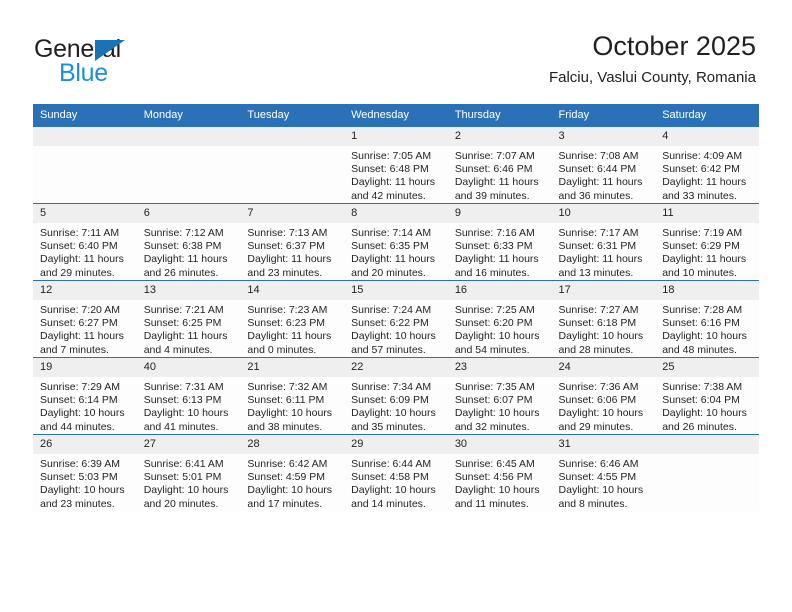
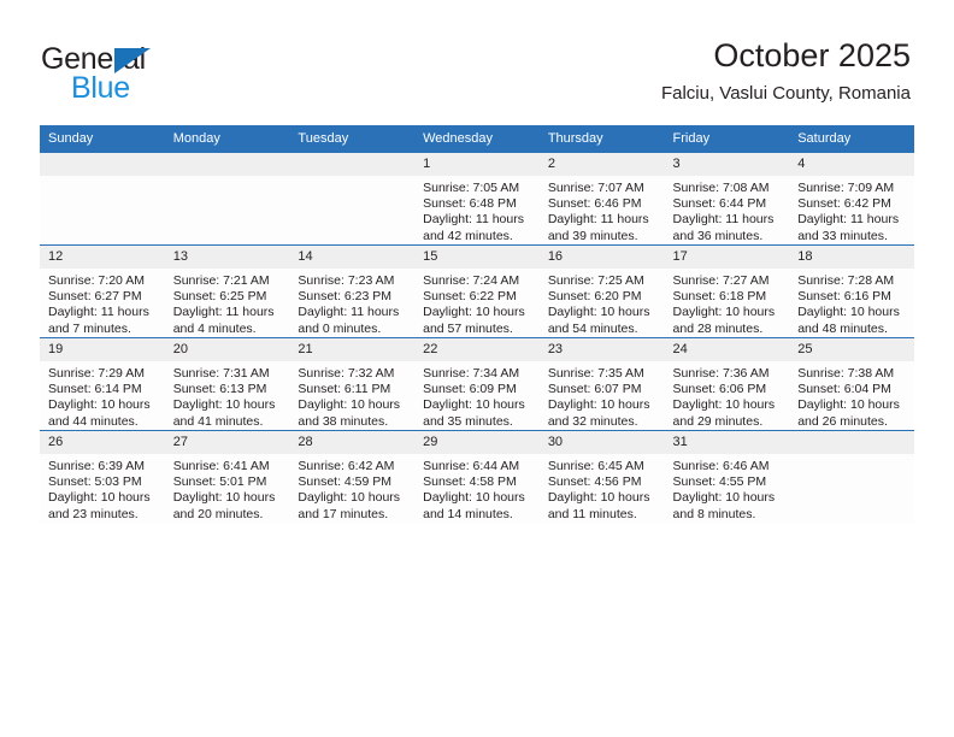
  General
  Blue
  October 2025
  Falciu, Vaslui County, Romania
  Sunday	Monday	Tuesday	Wednesday	Thursday	Friday	Saturday
- 			1Sunrise: 7:05 AMSunset: 6:48 PMDaylight: 11 hoursand 42 minutes.	2Sunrise: 7:07 AMSunset: 6:46 PMDaylight: 11 hoursand 39 minutes.	3Sunrise: 7:08 AMSunset: 6:44 PMDaylight: 11 hoursand 36 minutes.	4Sunrise: 4:09 AMSunset: 6:42 PMDaylight: 11 hoursand 33 minutes.
+ 			1Sunrise: 7:05 AMSunset: 6:48 PMDaylight: 11 hoursand 42 minutes.	2Sunrise: 7:07 AMSunset: 6:46 PMDaylight: 11 hoursand 39 minutes.	3Sunrise: 7:08 AMSunset: 6:44 PMDaylight: 11 hoursand 36 minutes.	4Sunrise: 7:09 AMSunset: 6:42 PMDaylight: 11 hoursand 33 minutes.
- 5Sunrise: 7:11 AMSunset: 6:40 PMDaylight: 11 hoursand 29 minutes.	6Sunrise: 7:12 AMSunset: 6:38 PMDaylight: 11 hoursand 26 minutes.	7Sunrise: 7:13 AMSunset: 6:37 PMDaylight: 11 hoursand 23 minutes.	8Sunrise: 7:14 AMSunset: 6:35 PMDaylight: 11 hoursand 20 minutes.	9Sunrise: 7:16 AMSunset: 6:33 PMDaylight: 11 hoursand 16 minutes.	10Sunrise: 7:17 AMSunset: 6:31 PMDaylight: 11 hoursand 13 minutes.	11Sunrise: 7:19 AMSunset: 6:29 PMDaylight: 11 hoursand 10 minutes.
  12Sunrise: 7:20 AMSunset: 6:27 PMDaylight: 11 hoursand 7 minutes.	13Sunrise: 7:21 AMSunset: 6:25 PMDaylight: 11 hoursand 4 minutes.	14Sunrise: 7:23 AMSunset: 6:23 PMDaylight: 11 hoursand 0 minutes.	15Sunrise: 7:24 AMSunset: 6:22 PMDaylight: 10 hoursand 57 minutes.	16Sunrise: 7:25 AMSunset: 6:20 PMDaylight: 10 hoursand 54 minutes.	17Sunrise: 7:27 AMSunset: 6:18 PMDaylight: 10 hoursand 28 minutes.	18Sunrise: 7:28 AMSunset: 6:16 PMDaylight: 10 hoursand 48 minutes.
- 19Sunrise: 7:29 AMSunset: 6:14 PMDaylight: 10 hoursand 44 minutes.	40Sunrise: 7:31 AMSunset: 6:13 PMDaylight: 10 hoursand 41 minutes.	21Sunrise: 7:32 AMSunset: 6:11 PMDaylight: 10 hoursand 38 minutes.	22Sunrise: 7:34 AMSunset: 6:09 PMDaylight: 10 hoursand 35 minutes.	23Sunrise: 7:35 AMSunset: 6:07 PMDaylight: 10 hoursand 32 minutes.	24Sunrise: 7:36 AMSunset: 6:06 PMDaylight: 10 hoursand 29 minutes.	25Sunrise: 7:38 AMSunset: 6:04 PMDaylight: 10 hoursand 26 minutes.
+ 19Sunrise: 7:29 AMSunset: 6:14 PMDaylight: 10 hoursand 44 minutes.	20Sunrise: 7:31 AMSunset: 6:13 PMDaylight: 10 hoursand 41 minutes.	21Sunrise: 7:32 AMSunset: 6:11 PMDaylight: 10 hoursand 38 minutes.	22Sunrise: 7:34 AMSunset: 6:09 PMDaylight: 10 hoursand 35 minutes.	23Sunrise: 7:35 AMSunset: 6:07 PMDaylight: 10 hoursand 32 minutes.	24Sunrise: 7:36 AMSunset: 6:06 PMDaylight: 10 hoursand 29 minutes.	25Sunrise: 7:38 AMSunset: 6:04 PMDaylight: 10 hoursand 26 minutes.
  26Sunrise: 6:39 AMSunset: 5:03 PMDaylight: 10 hoursand 23 minutes.	27Sunrise: 6:41 AMSunset: 5:01 PMDaylight: 10 hoursand 20 minutes.	28Sunrise: 6:42 AMSunset: 4:59 PMDaylight: 10 hoursand 17 minutes.	29Sunrise: 6:44 AMSunset: 4:58 PMDaylight: 10 hoursand 14 minutes.	30Sunrise: 6:45 AMSunset: 4:56 PMDaylight: 10 hoursand 11 minutes.	31Sunrise: 6:46 AMSunset: 4:55 PMDaylight: 10 hoursand 8 minutes.
